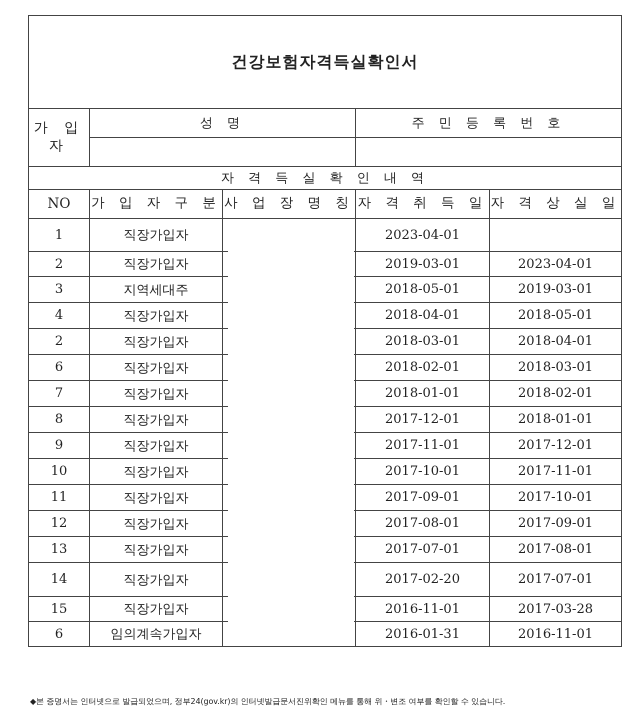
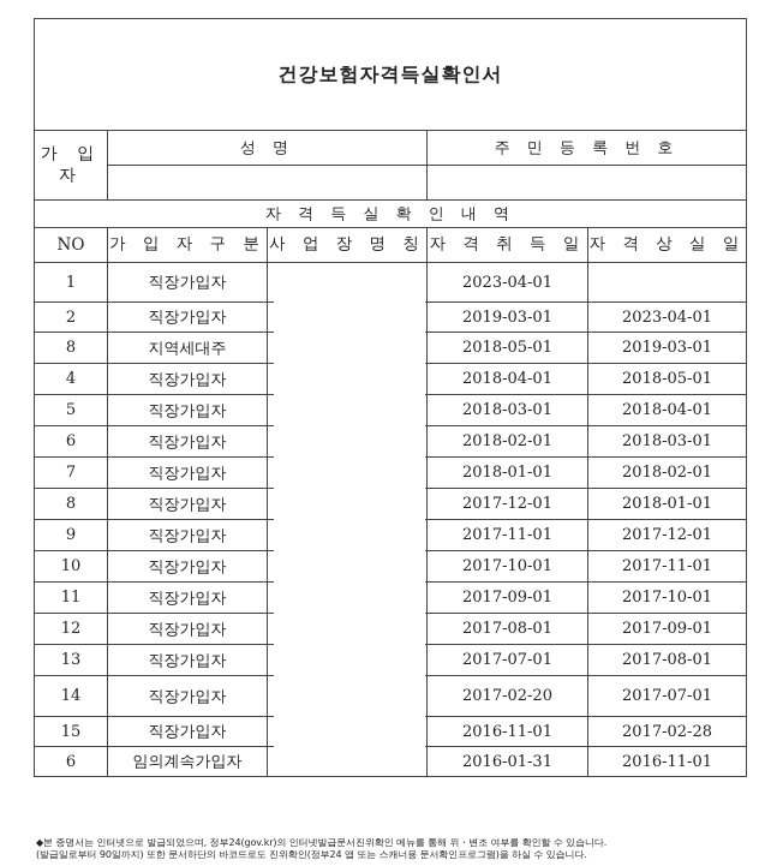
  건강보험자격득실확인서
  가 입 자	성 명	주 민 등 록 번 호
  자 격 득 실 확 인 내 역
  NO	가 입 자 구 분	사 업 장 명 칭	자 격 취 득 일	자 격 상 실 일
  1	직장가입자		2023-04-01
  2	직장가입자		2019-03-01	2023-04-01
- 3	지역세대주		2018-05-01	2019-03-01
+ 8	지역세대주		2018-05-01	2019-03-01
  4	직장가입자		2018-04-01	2018-05-01
- 2	직장가입자		2018-03-01	2018-04-01
+ 5	직장가입자		2018-03-01	2018-04-01
  6	직장가입자		2018-02-01	2018-03-01
  7	직장가입자		2018-01-01	2018-02-01
  8	직장가입자		2017-12-01	2018-01-01
  9	직장가입자		2017-11-01	2017-12-01
  10	직장가입자		2017-10-01	2017-11-01
  11	직장가입자		2017-09-01	2017-10-01
  12	직장가입자		2017-08-01	2017-09-01
  13	직장가입자		2017-07-01	2017-08-01
  14	직장가입자		2017-02-20	2017-07-01
- 15	직장가입자		2016-11-01	2017-03-28
+ 15	직장가입자		2016-11-01	2017-02-28
  6	임의계속가입자		2016-01-31	2016-11-01
  ◆본 증명서는 인터넷으로 발급되었으며, 정부24(gov.kr)의 인터넷발급문서진위확인 메뉴를 통해 위・변조 여부를 확인할 수 있습니다.
+ (발급일로부터 90일까지) 또한 문서하단의 바코드로도 진위확인(정부24 앱 또는 스캐너용 문서확인프로그램)을 하실 수 있습니다.
